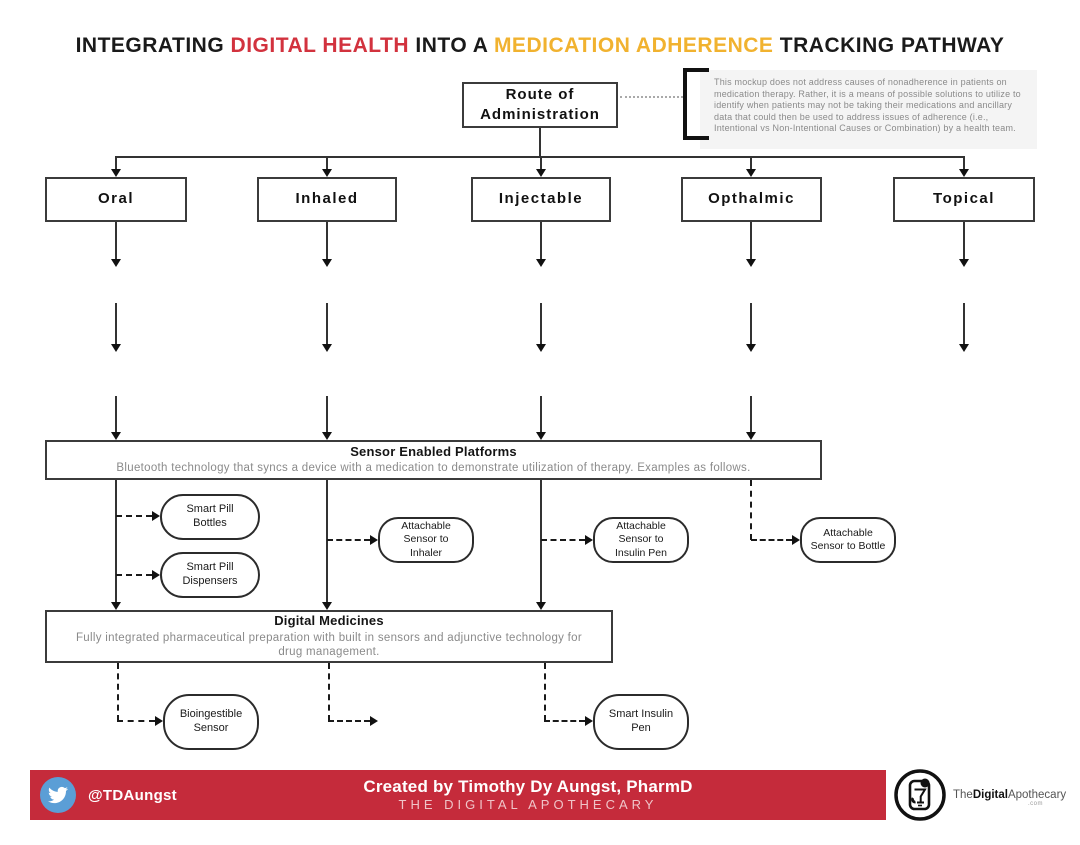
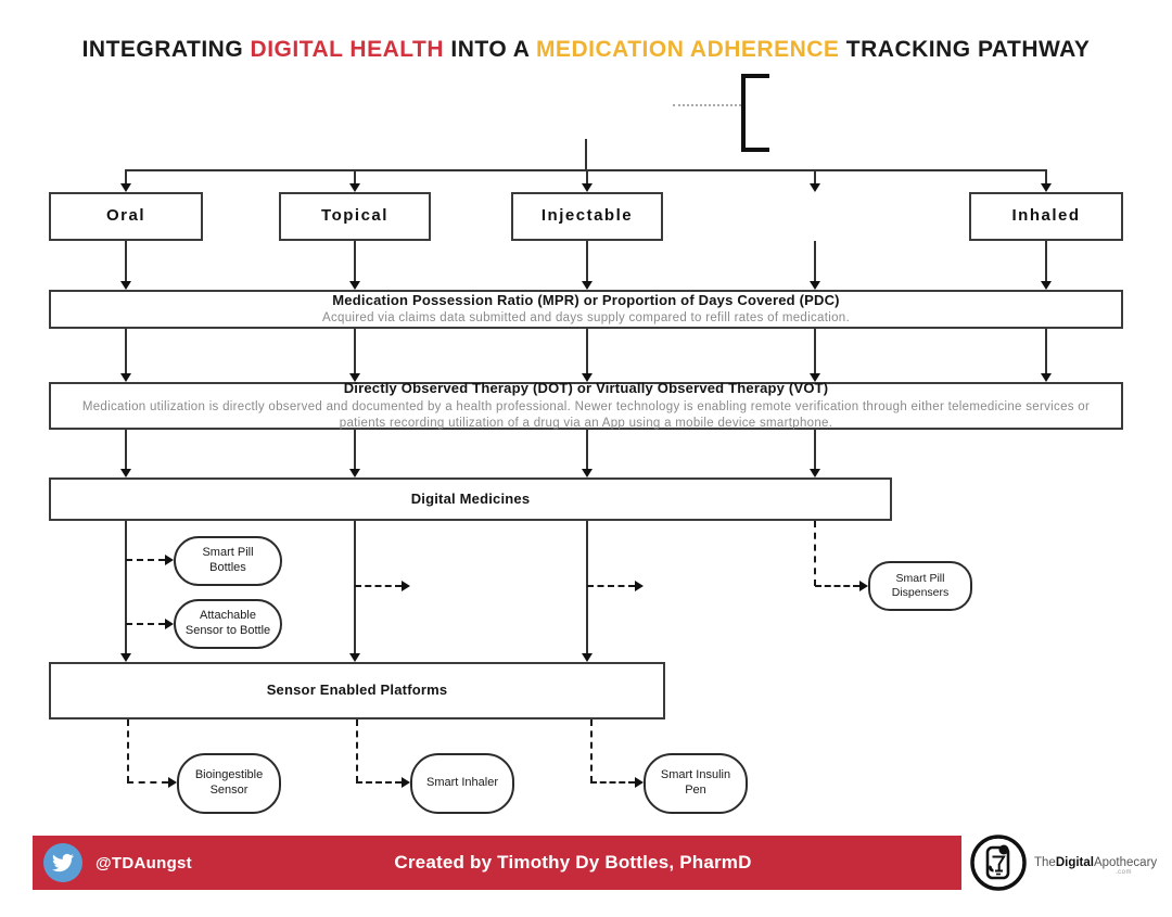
  INTEGRATING DIGITAL HEALTH INTO A MEDICATION ADHERENCE TRACKING PATHWAY
- Route of
- Administration
- This mockup does not address causes of nonadherence in patients on medication therapy. Rather, it is a means of possible solutions to utilize to identify when patients may not be taking their medications and ancillary data that could then be used to address issues of adherence (i.e., Intentional vs Non-Intentional Causes or Combination) by a health team.
  Oral
- Inhaled
+ Topical
  Injectable
- Opthalmic
- Topical
+ Inhaled
+ Medication Possession Ratio (MPR) or Proportion of Days Covered (PDC)
+ Acquired via claims data submitted and days supply compared to refill rates of medication.
+ Directly Observed Therapy (DOT) or Virtually Observed Therapy (VOT)
+ Medication utilization is directly observed and documented by a health professional. Newer technology is enabling remote verification through either telemedicine services or patients recording utilization of a drug via an App using a mobile device smartphone.
- Sensor Enabled Platforms
+ Digital Medicines
- Bluetooth technology that syncs a device with a medication to demonstrate utilization of therapy. Examples as follows.
  Smart Pill Bottles
- Smart Pill Dispensers
+ Attachable Sensor to Bottle
- Attachable Sensor to Inhaler
- Attachable Sensor to Insulin Pen
- Attachable Sensor to Bottle
+ Smart Pill Dispensers
- Digital Medicines
+ Sensor Enabled Platforms
- Fully integrated pharmaceutical preparation with built in sensors and adjunctive technology for drug management.
  Bioingestible Sensor
+ Smart Inhaler
  Smart Insulin Pen
  @TDAungst
- Created by Timothy Dy Aungst, PharmD
+ Created by Timothy Dy Bottles, PharmD
- THE DIGITAL APOTHECARY
  The
  Digital
  Apothecary
